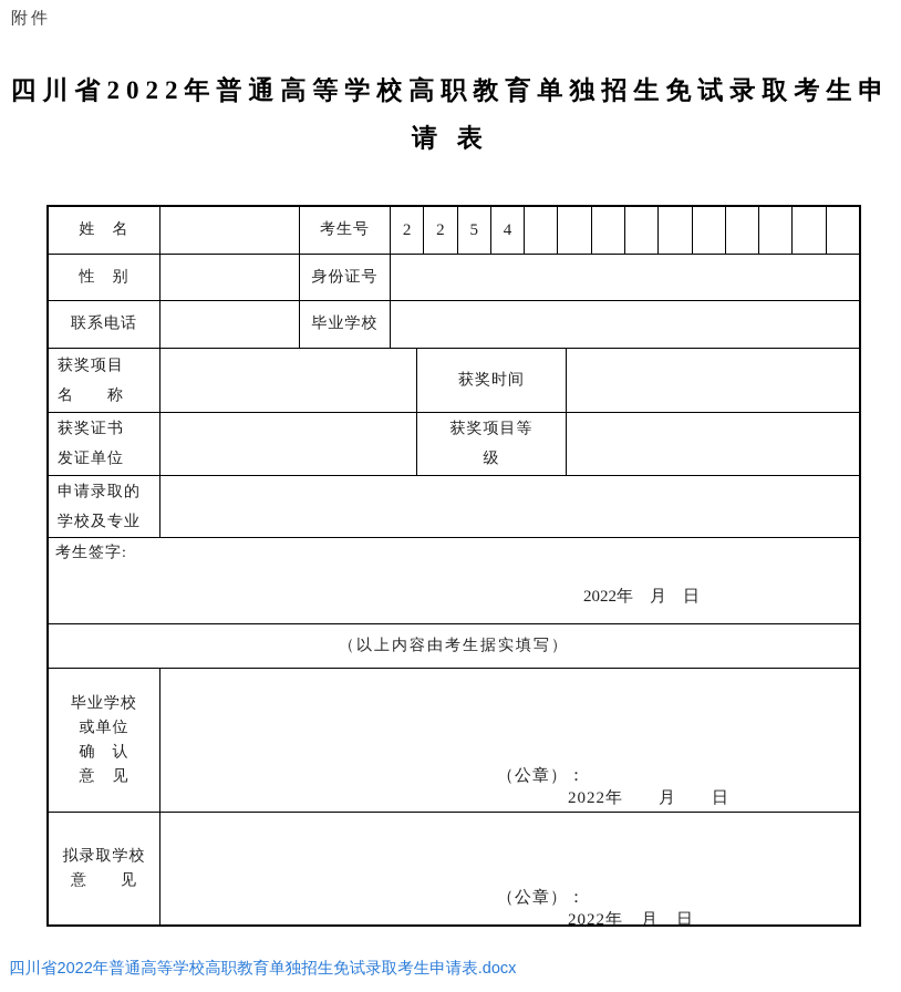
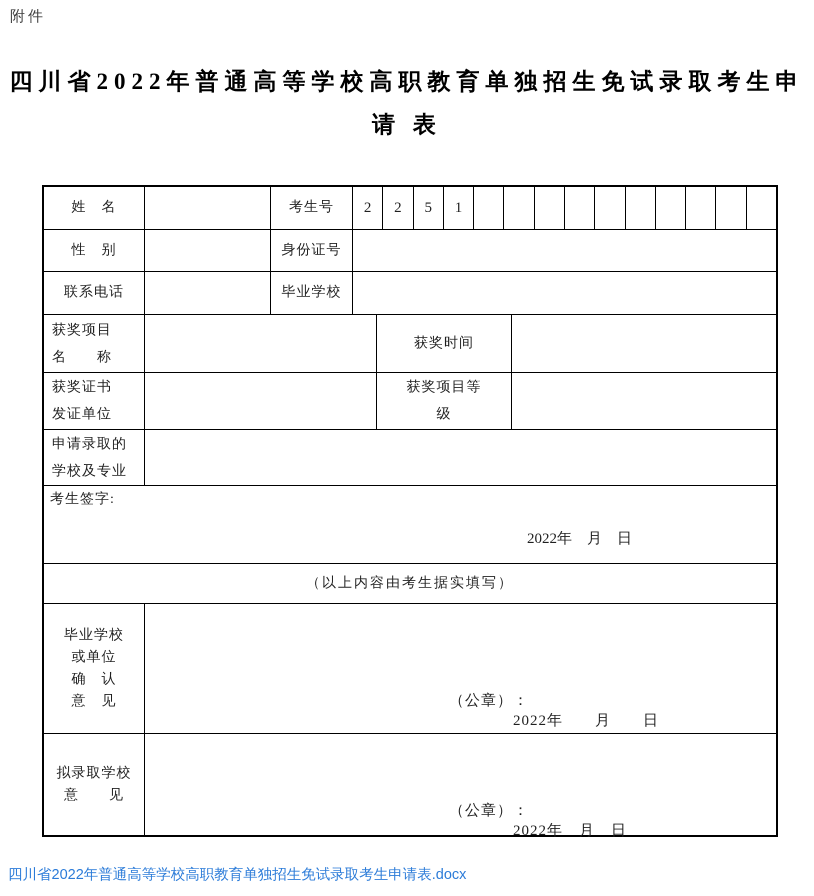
  附件
  四川省2022年普通高等学校高职教育单独招生免试录取考生申
  请 表
  姓 名
  考生号
  2
  2
  5
- 4
+ 1
  性 别
  身份证号
  联系电话
  毕业学校
  获奖项目
  名 称
  获奖时间
  获奖证书
  发证单位
  获奖项目等
  级
  申请录取的
  学校及专业
  考生签字:
  2022年 月 日
  （以上内容由考生据实填写）
  毕业学校
  或单位
  确 认
  意 见
  （公章）：
  2022年 月 日
  拟录取学校
  意 见
  （公章）：
  2022年 月 日
  四川省2022年普通高等学校高职教育单独招生免试录取考生申请表.docx
